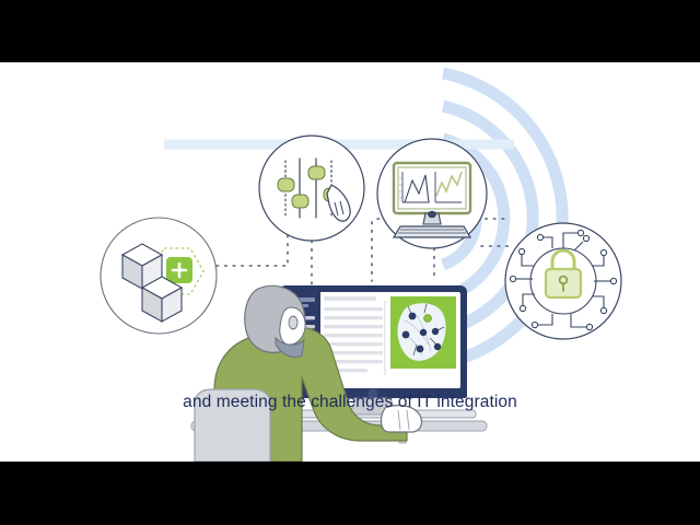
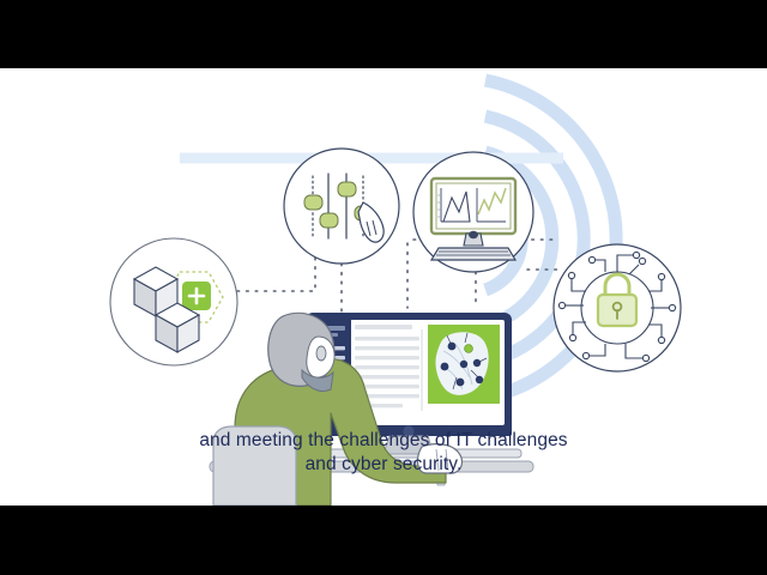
- and meeting the challenges of IT integration
+ and meeting the challenges of IT challenges
+ and cyber security.
